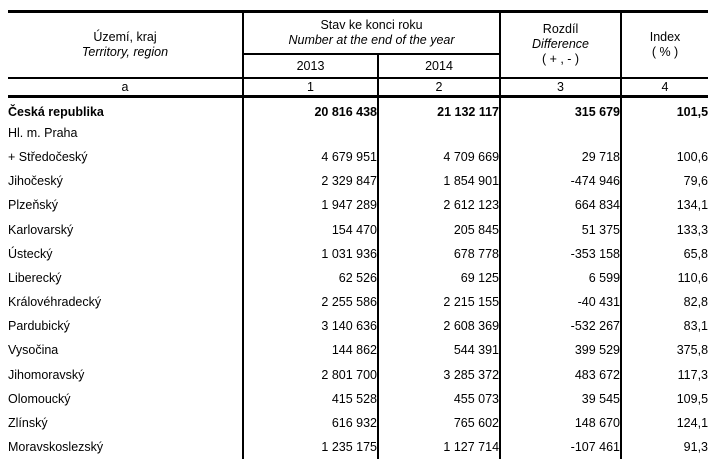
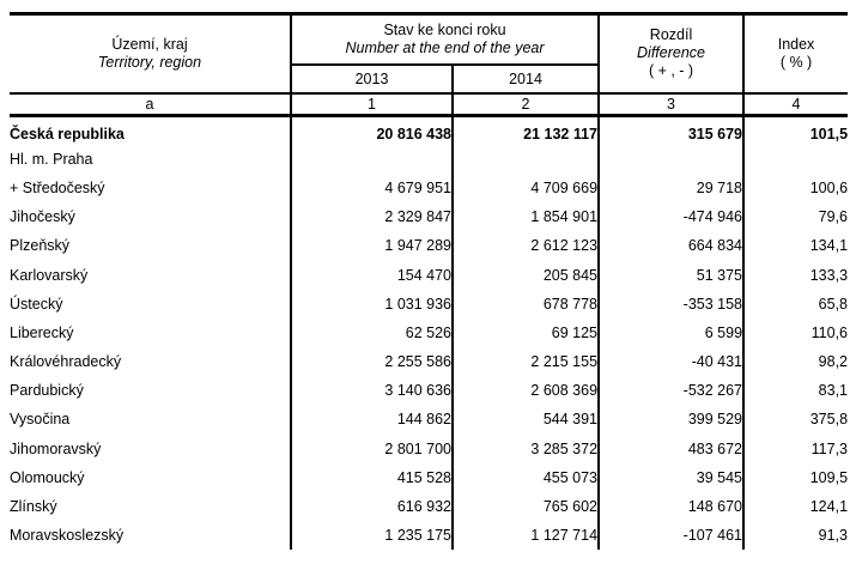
  Území, kraj Territory, region	Stav ke konci roku Number at the end of the year	Rozdíl Difference ( + , - )	Index ( % )
  2013	2014
  a	1	2	3	4
  Česká republika	20 816 438	21 132 117	315 679	101,5
  Hl. m. Praha
  + Středočeský	4 679 951	4 709 669	29 718	100,6
  Jihočeský	2 329 847	1 854 901	-474 946	79,6
  Plzeňský	1 947 289	2 612 123	664 834	134,1
  Karlovarský	154 470	205 845	51 375	133,3
  Ústecký	1 031 936	678 778	-353 158	65,8
  Liberecký	62 526	69 125	6 599	110,6
- Královéhradecký	2 255 586	2 215 155	-40 431	82,8
+ Královéhradecký	2 255 586	2 215 155	-40 431	98,2
  Pardubický	3 140 636	2 608 369	-532 267	83,1
  Vysočina	144 862	544 391	399 529	375,8
  Jihomoravský	2 801 700	3 285 372	483 672	117,3
  Olomoucký	415 528	455 073	39 545	109,5
  Zlínský	616 932	765 602	148 670	124,1
  Moravskoslezský	1 235 175	1 127 714	-107 461	91,3
